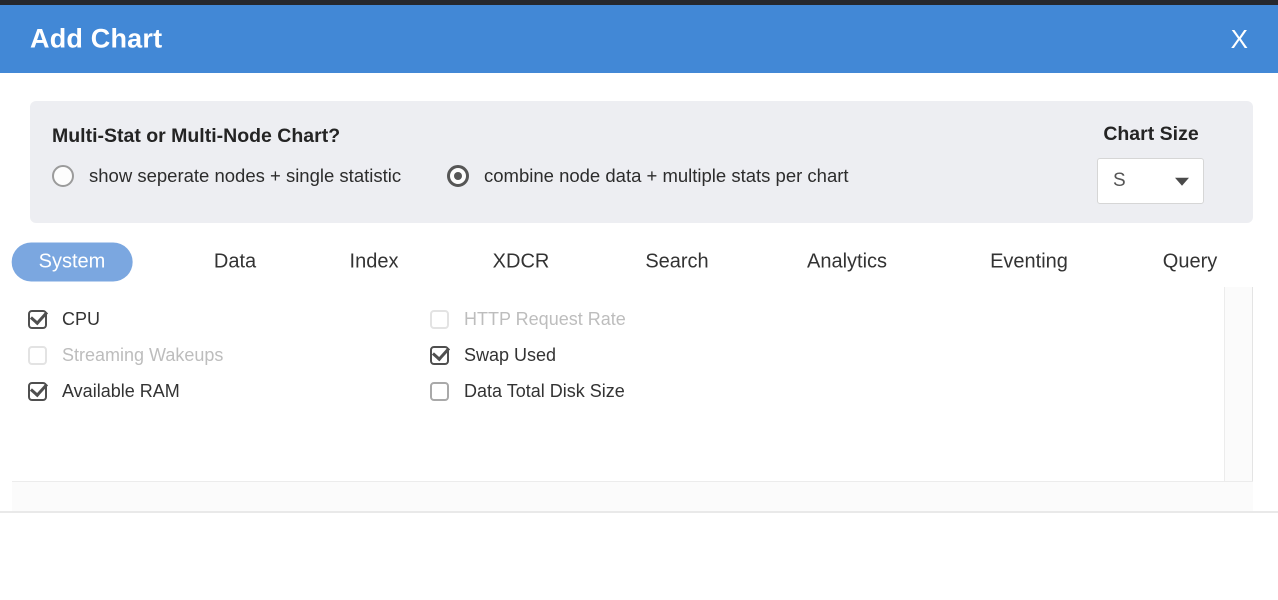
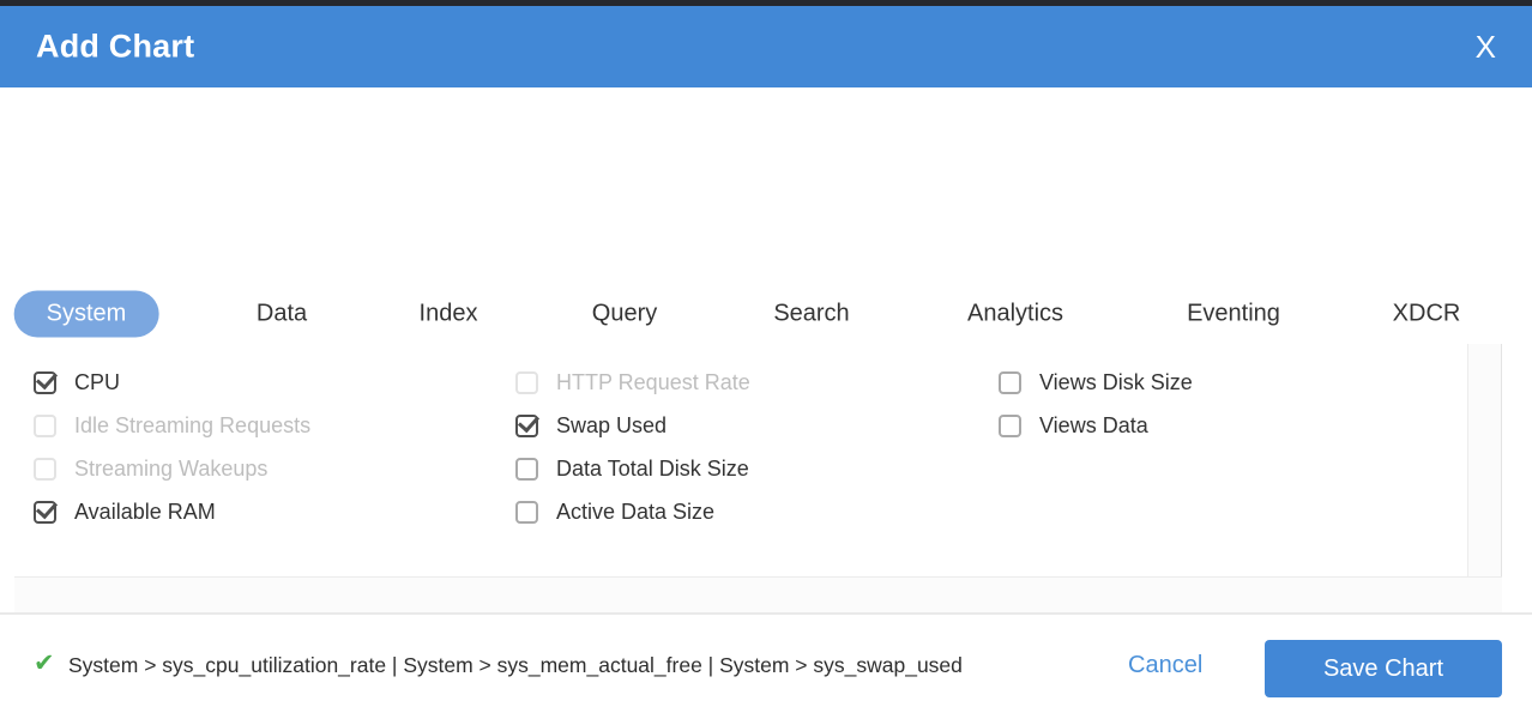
  Add Chart
  X
- Multi-Stat or Multi-Node Chart?
- show seperate nodes + single statistic
- combine node data + multiple stats per chart
- Chart Size
- S
  System
  Data
  Index
- XDCR
+ Query
  Search
  Analytics
  Eventing
- Query
+ XDCR
  CPU
+ Idle Streaming Requests
  Streaming Wakeups
  Available RAM
  HTTP Request Rate
  Swap Used
  Data Total Disk Size
+ Active Data Size
+ Views Disk Size
+ Views Data
+ ✔
+ System > sys_cpu_utilization_rate | System > sys_mem_actual_free | System > sys_swap_used
+ Cancel
+ Save Chart
